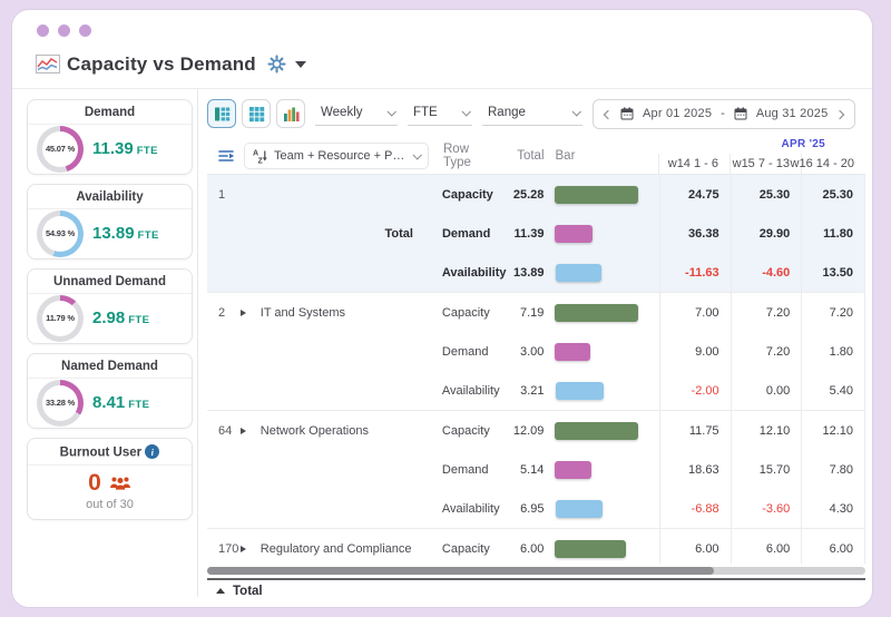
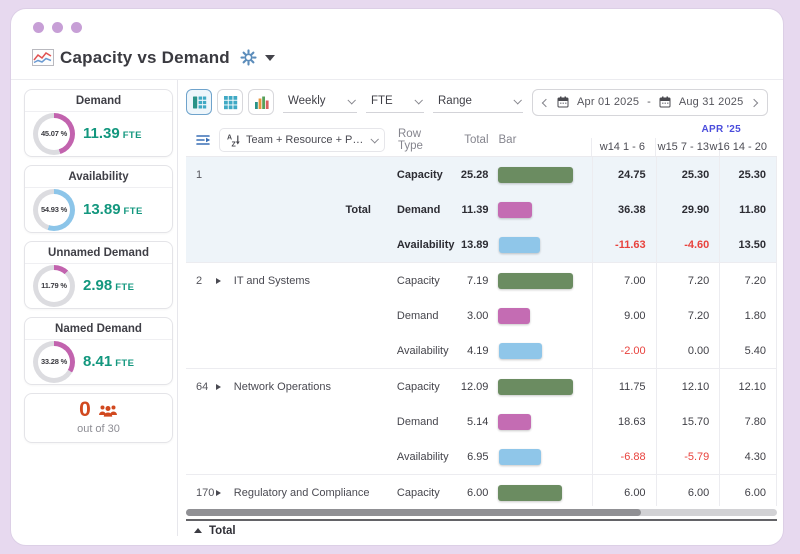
  Capacity vs Demand
  Demand
  45.07 %
  11.39
  FTE
  Availability
  54.93 %
  13.89
  FTE
  Unnamed Demand
  11.79 %
  2.98
  FTE
  Named Demand
  33.28 %
  8.41
  FTE
- Burnout User i
  0
  out of 30
  Weekly
  FTE
  Range
  Apr 01 2025
  -
  Aug 31 2025
  Team + Resource + Proj
  Row Type
  Total
  Bar
  APR '25
  w14 1 - 6
  w15 7 - 13
  w16 14 - 20
  1
  Capacity
  25.28
  24.75
  25.30
  25.30
  Total
  Demand
  11.39
  36.38
  29.90
  11.80
  Availability
  13.89
  -11.63
  -4.60
  13.50
  2
  IT and Systems
  Capacity
  7.19
  7.00
  7.20
  7.20
  Demand
  3.00
  9.00
  7.20
  1.80
  Availability
- 3.21
+ 4.19
  -2.00
  0.00
  5.40
  64
  Network Operations
  Capacity
  12.09
  11.75
  12.10
  12.10
  Demand
  5.14
  18.63
  15.70
  7.80
  Availability
  6.95
  -6.88
- -3.60
+ -5.79
  4.30
  170
  Regulatory and Compliance
  Capacity
  6.00
  6.00
  6.00
  6.00
  Total
